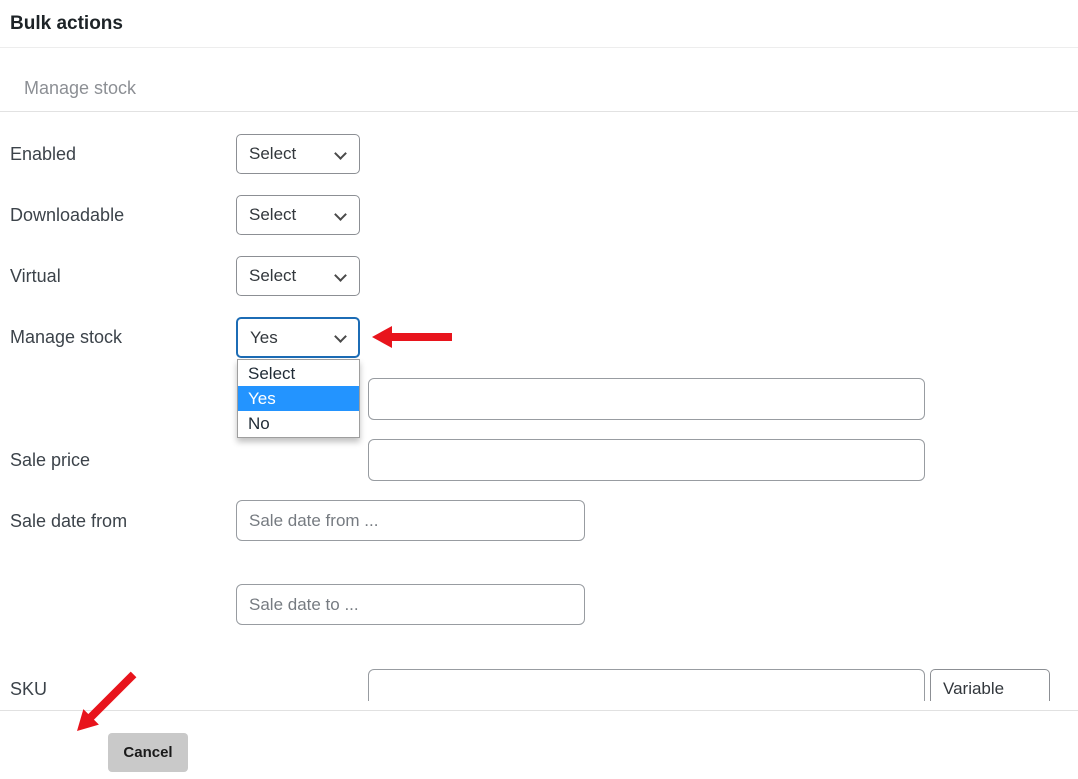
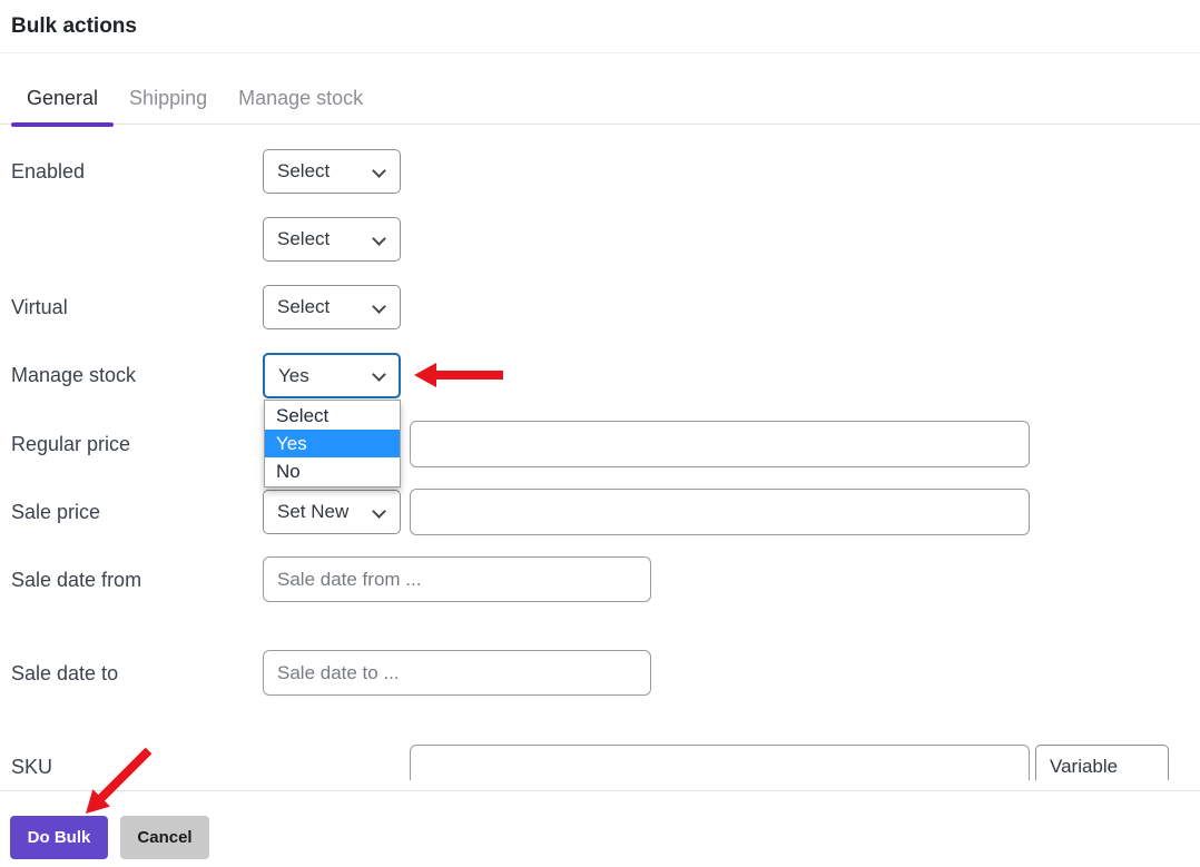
  Bulk actions
+ General
+ Shipping
  Manage stock
  Enabled
  Select
- Downloadable
  Select
  Virtual
  Select
  Manage stock
  Yes
  Select
  Yes
  No
+ Regular price
  Sale price
+ Set New
  Sale date from
  Sale date from ...
+ Sale date to
  Sale date to ...
  SKU
  Variable
+ Do Bulk
  Cancel
